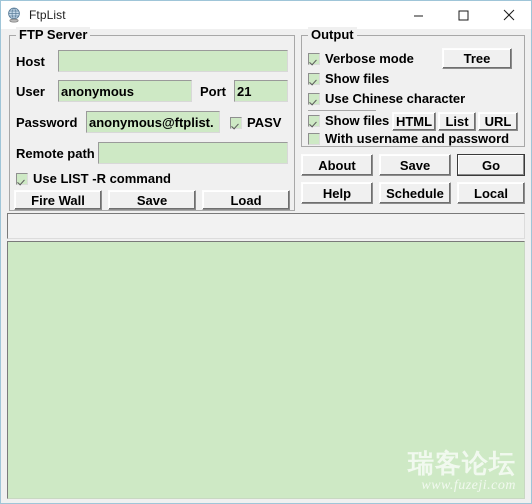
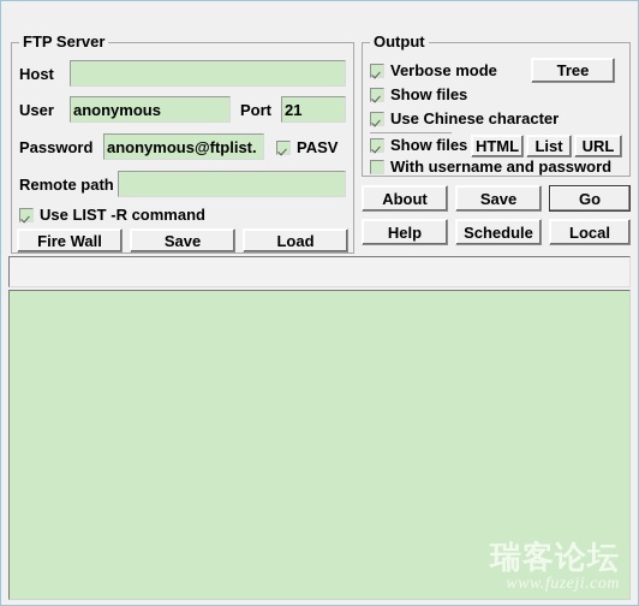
- FtpList
  FTP Server
  Host
  User
  anonymous
  Port
  21
  Password
  anonymous@ftplist.
  PASV
  Remote path
  Use LIST -R command
  Fire Wall
  Save
  Load
  Output
  Verbose mode
  Show files
  Use Chinese character
  Tree
  Show files
  HTML
  List
  URL
  With username and password
  About
  Save
  Go
  Help
  Schedule
  Local
  瑞客论坛
  www.fuzeji.com
